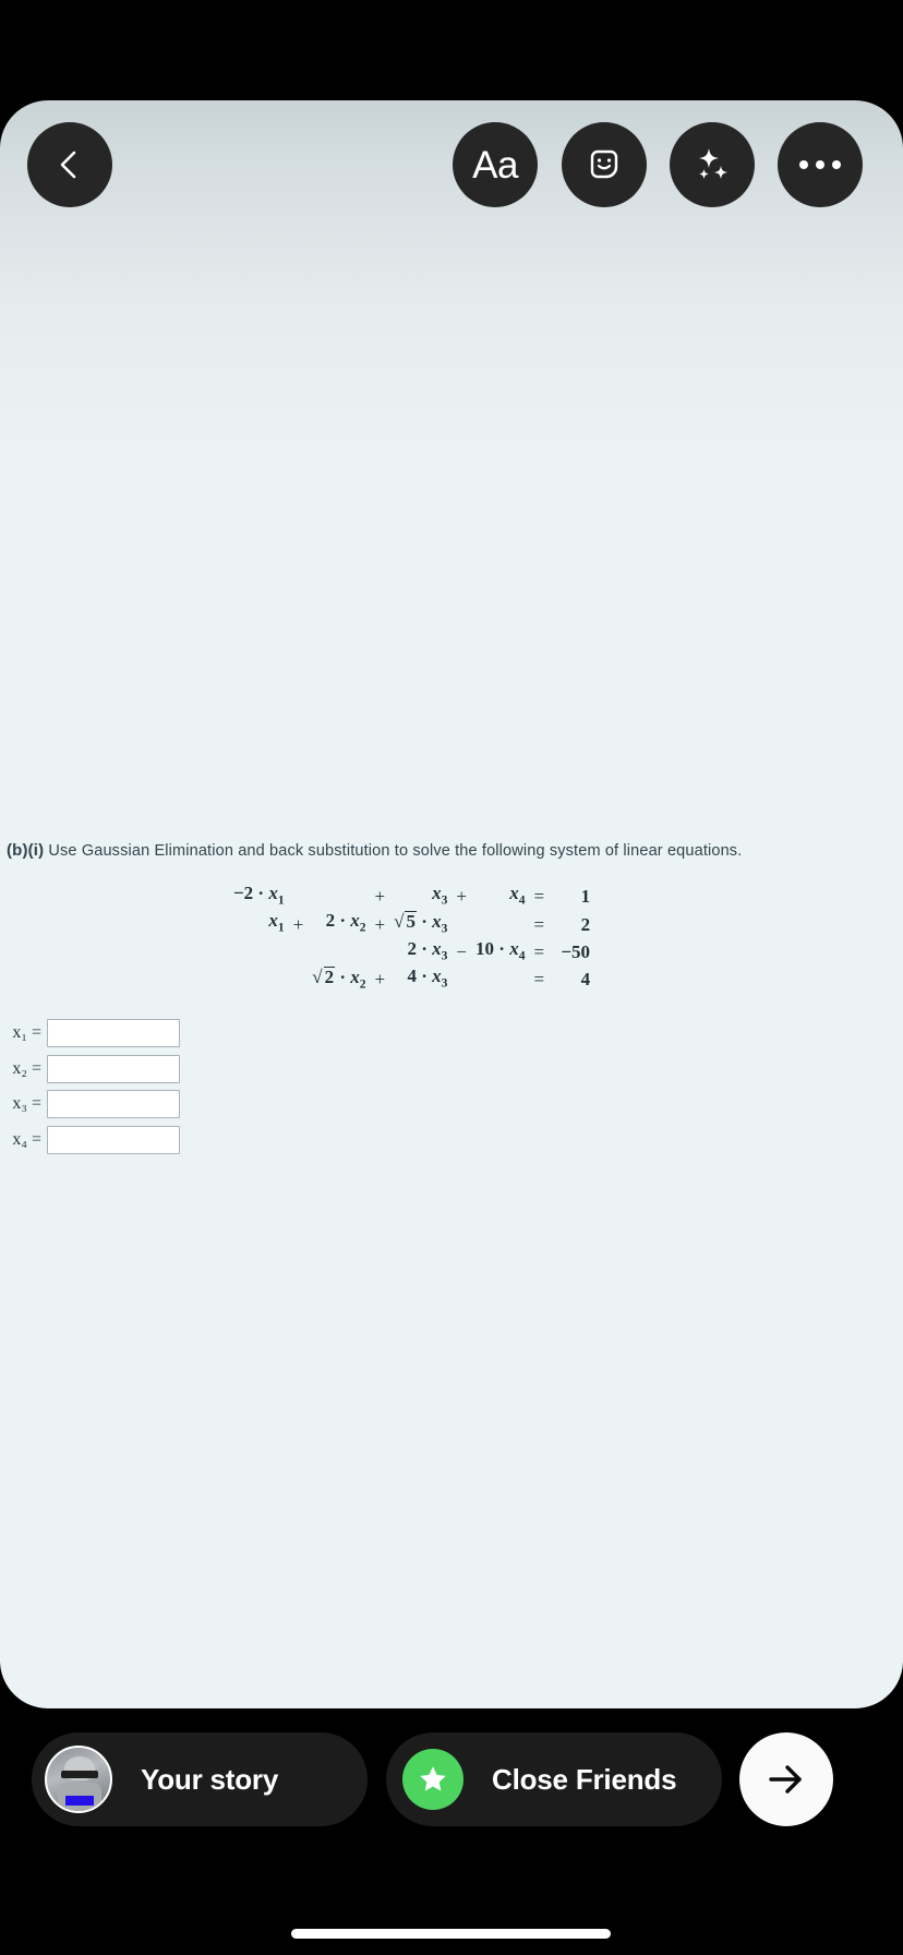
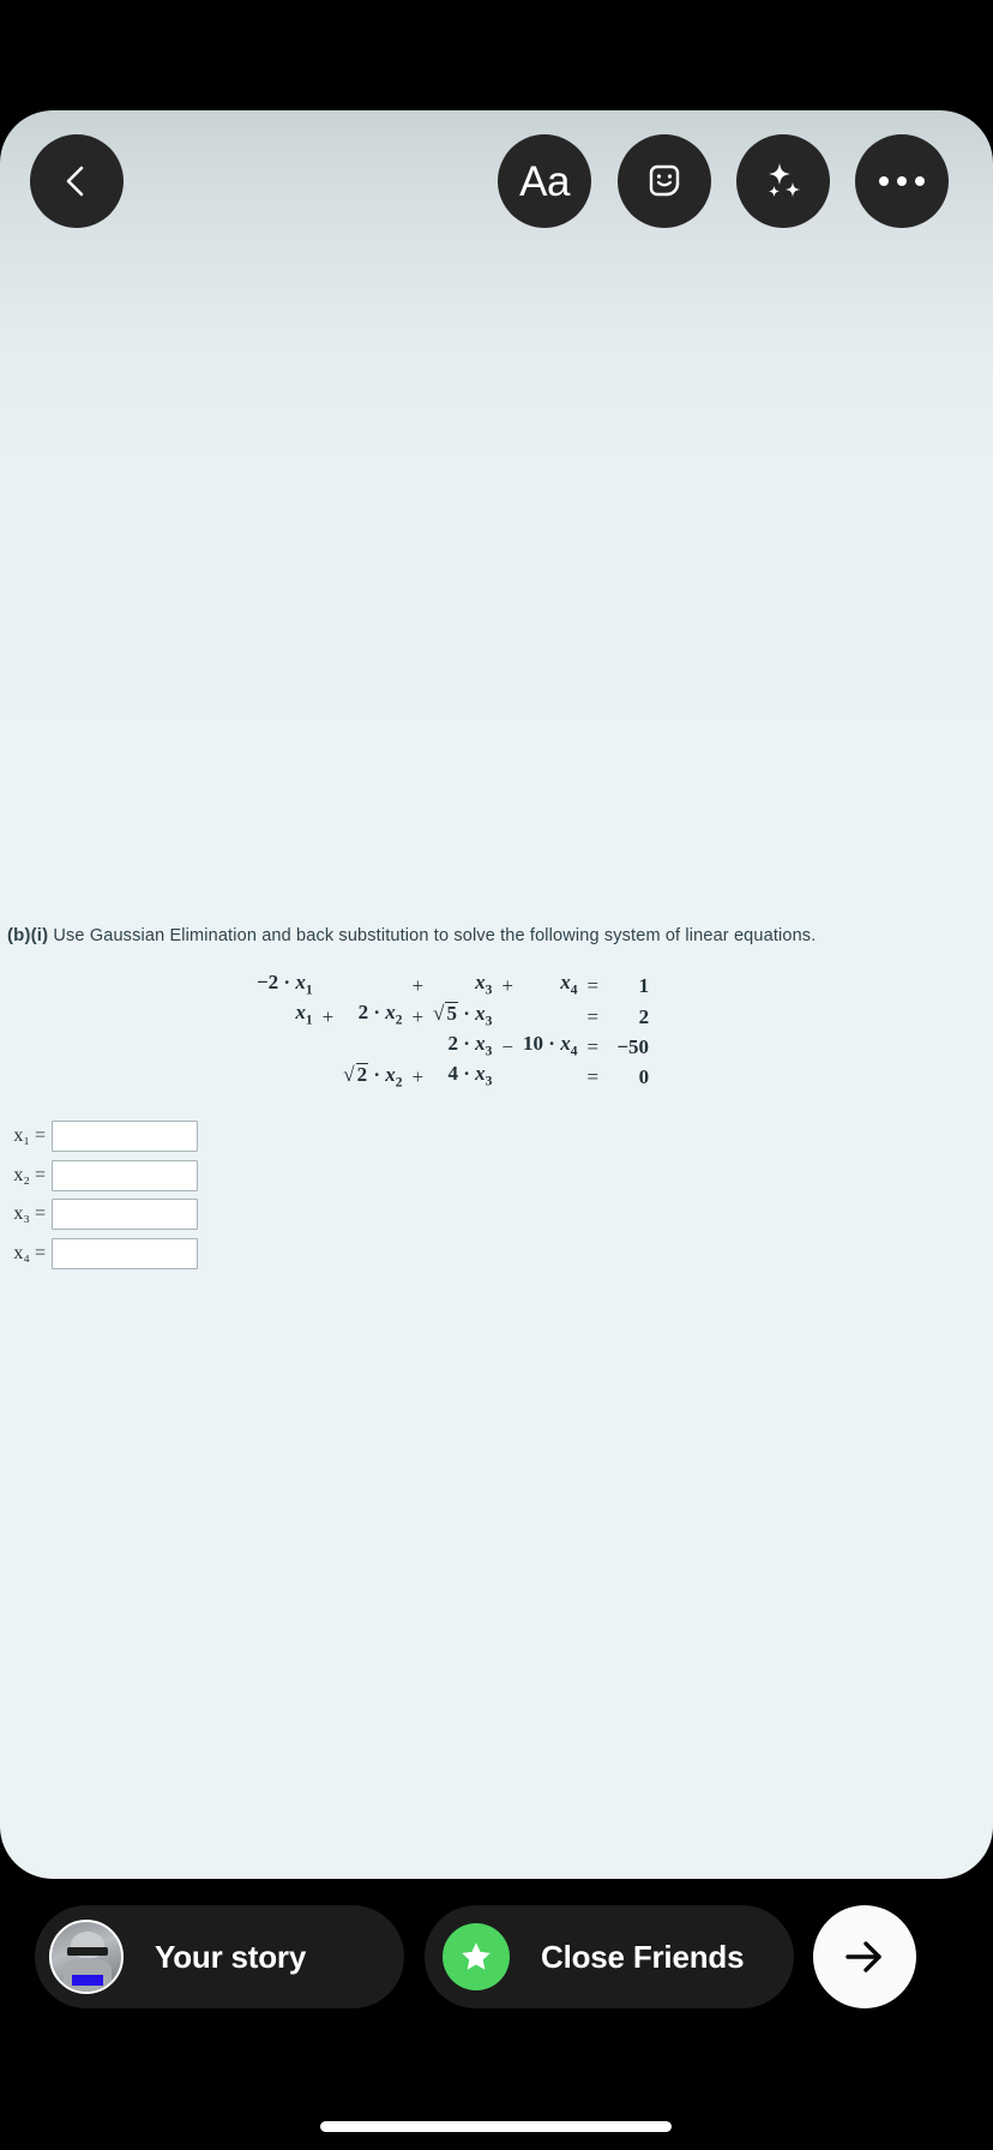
  (b)(i) Use Gaussian Elimination and back substitution to solve the following system of linear equations.
  −2 · x1			+	x3	+	x4	=	1
  x1	+	2 · x2	+	√5 · x3			=	2
  				2 · x3	−	10 · x4	=	−50
- 		√2 · x2	+	4 · x3			=	4
+ 		√2 · x2	+	4 · x3			=	0
  x₁ =
  x₂ =
  x₃ =
  x₄ =
  Aa
  Your story
  Close Friends
